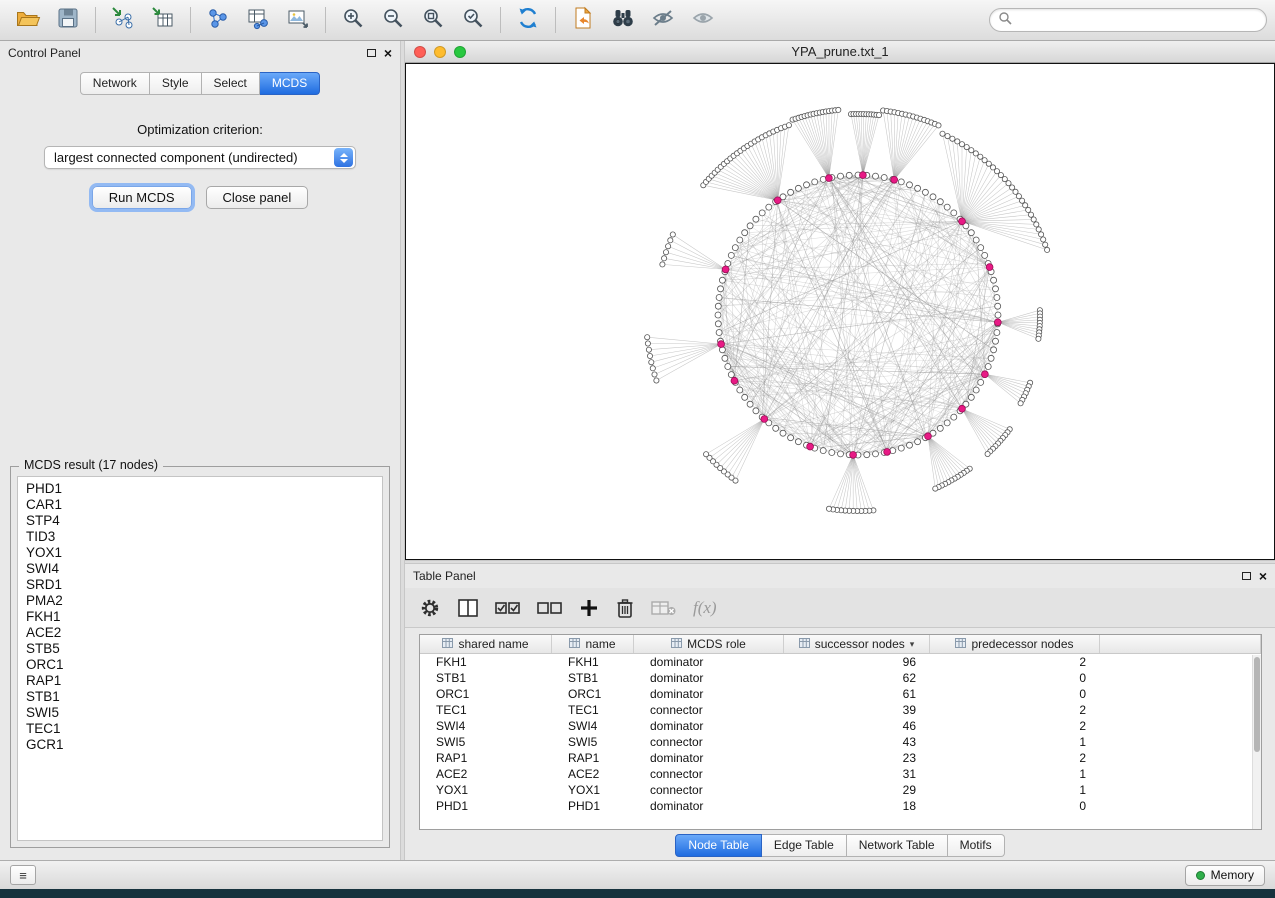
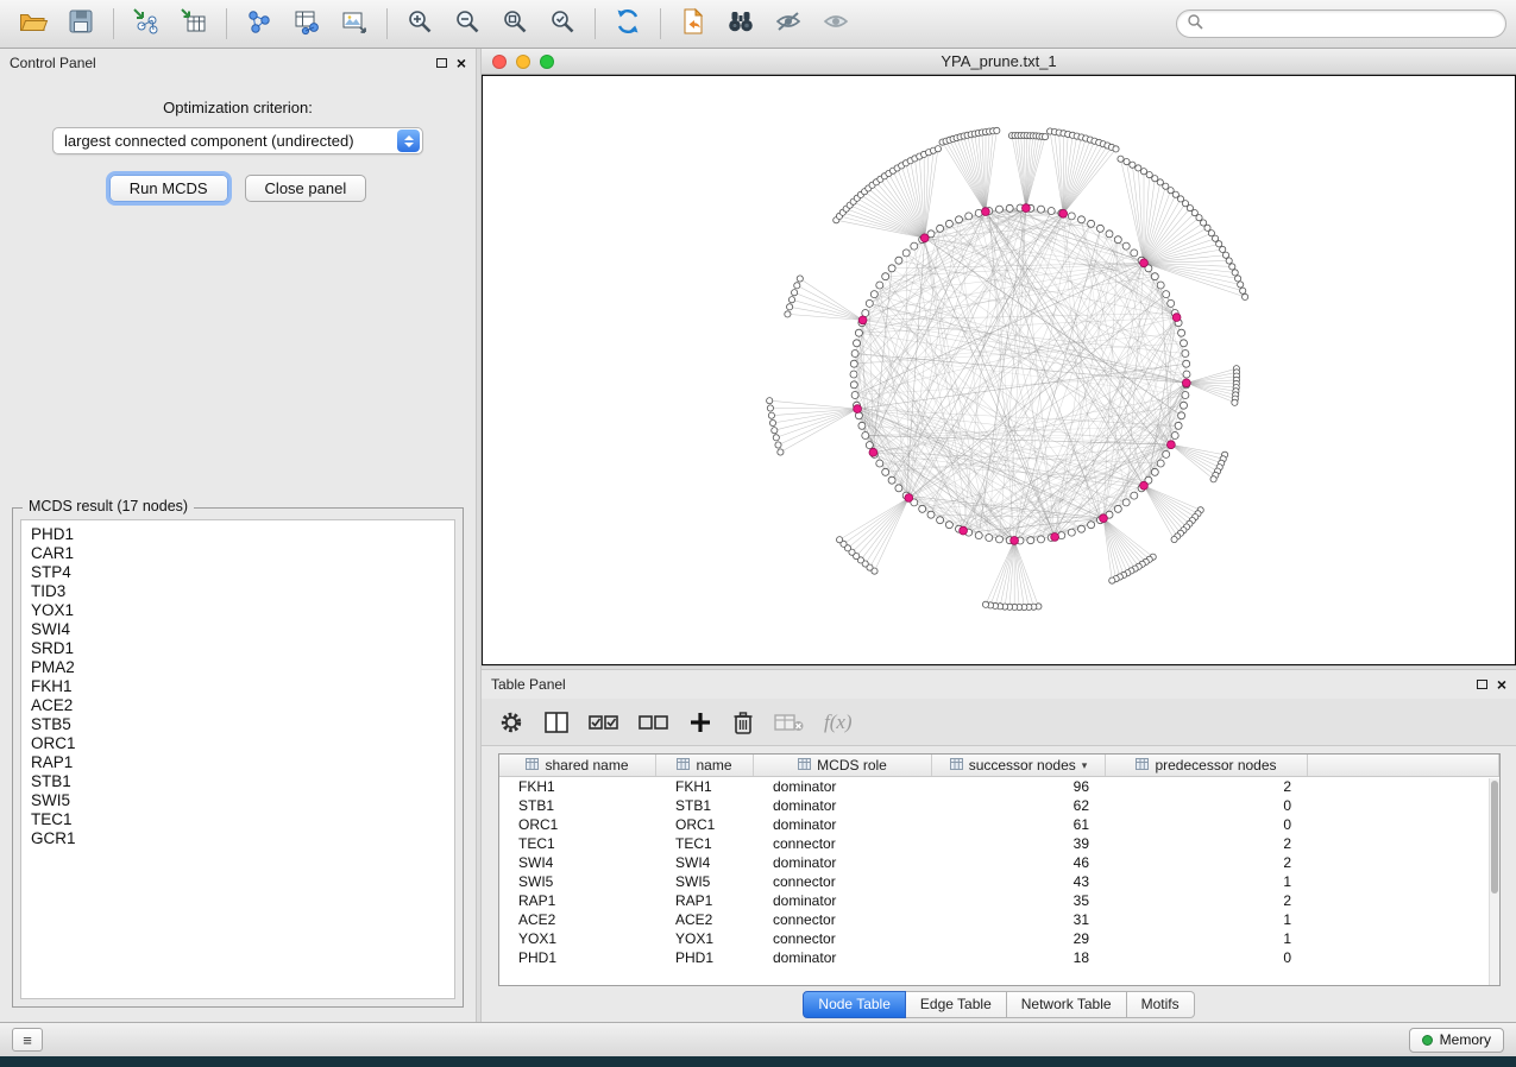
  Control Panel
  ×
- Network
- Style
- Select
- MCDS
  Optimization criterion:
  largest connected component (undirected)
  Run MCDS
  Close panel
  MCDS result (17 nodes)
  PHD1
  CAR1
  STP4
  TID3
  YOX1
  SWI4
  SRD1
  PMA2
  FKH1
  ACE2
  STB5
  ORC1
  RAP1
  STB1
  SWI5
  TEC1
  GCR1
  YPA_prune.txt_1
  Table Panel
  ×
  f(x)
  shared name
  name
  MCDS role
  successor nodes
  ▾
  predecessor nodes
  FKH1
  FKH1
  dominator
  96
  2
  STB1
  STB1
  dominator
  62
  0
  ORC1
  ORC1
  dominator
  61
  0
  TEC1
  TEC1
  connector
  39
  2
  SWI4
  SWI4
  dominator
  46
  2
  SWI5
  SWI5
  connector
  43
  1
  RAP1
  RAP1
  dominator
- 23
+ 35
  2
  ACE2
  ACE2
  connector
  31
  1
  YOX1
  YOX1
  connector
  29
  1
  PHD1
  PHD1
  dominator
  18
  0
  Node Table
  Edge Table
  Network Table
  Motifs
  ≡
  Memory
